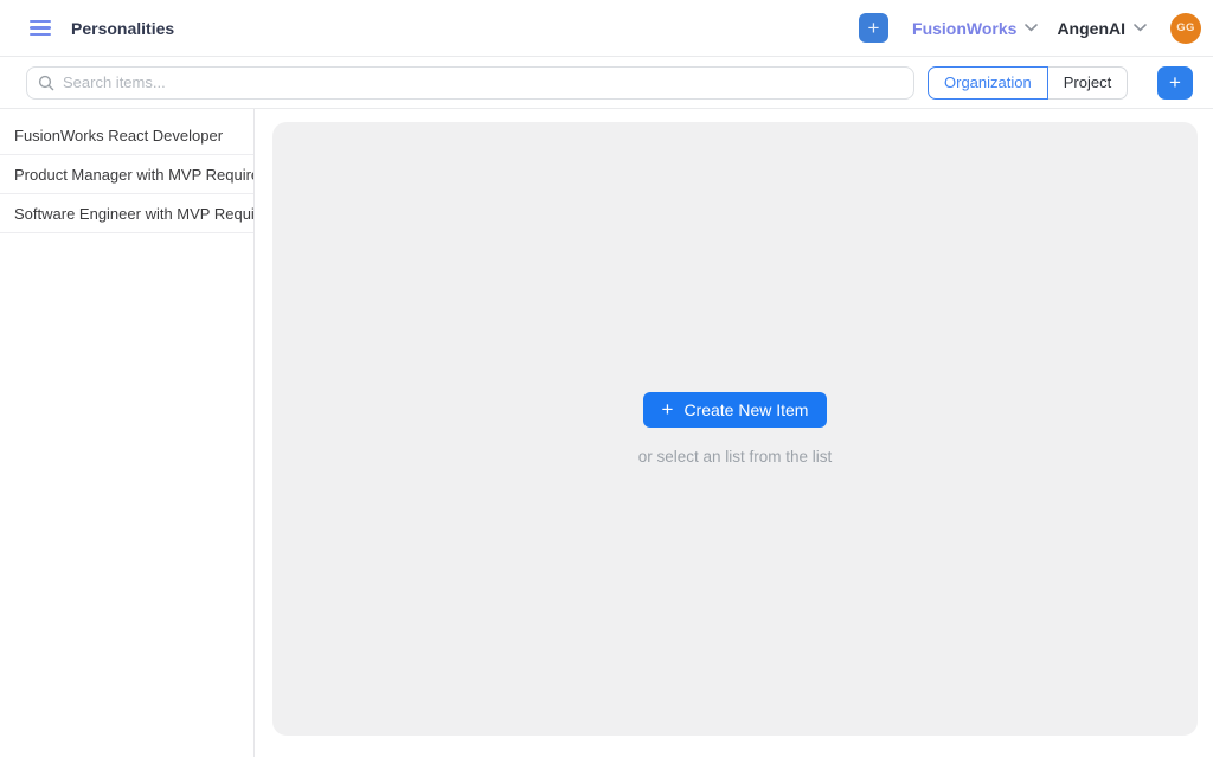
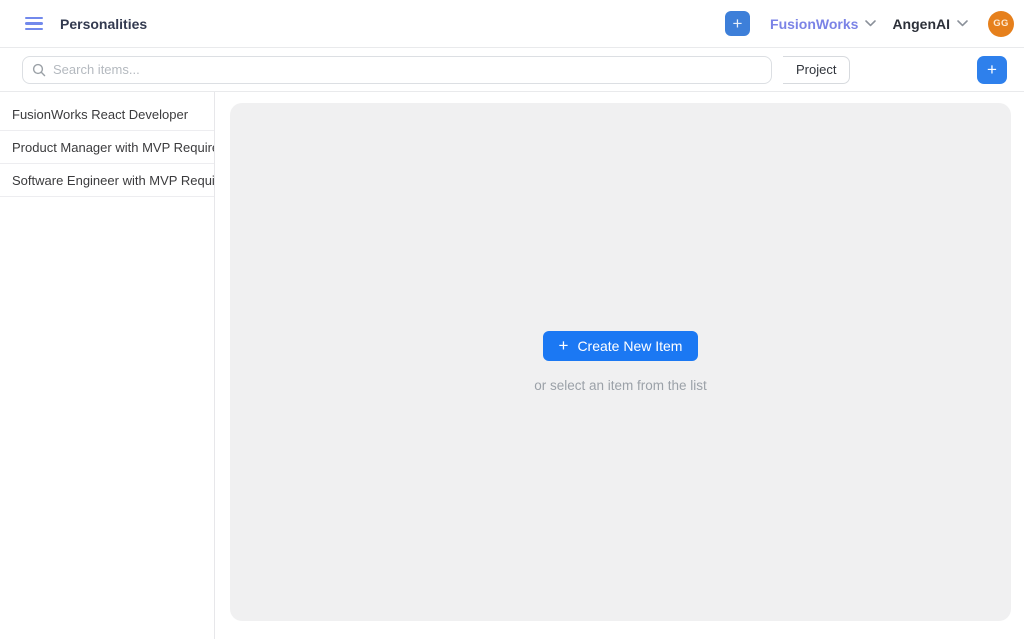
  Personalities
  +
  FusionWorks
  AngenAI
  GG
  Search items...
- Organization
  Project
  +
  FusionWorks React Developer
  Product Manager with MVP Requir
  Software Engineer with MVP Requi
  +
  Create New Item
- or select an list from the list
+ or select an item from the list
